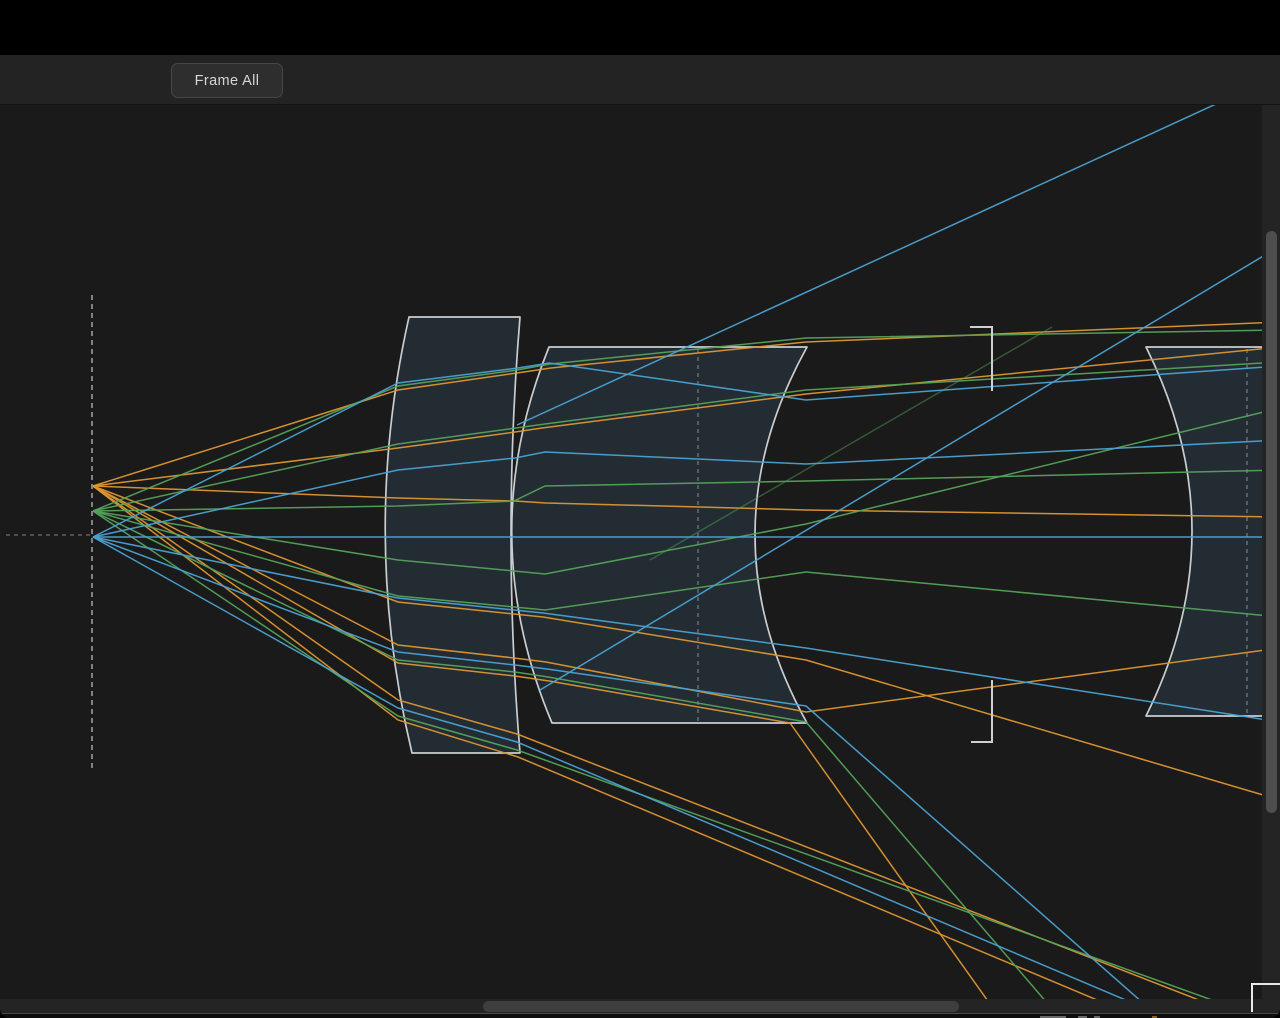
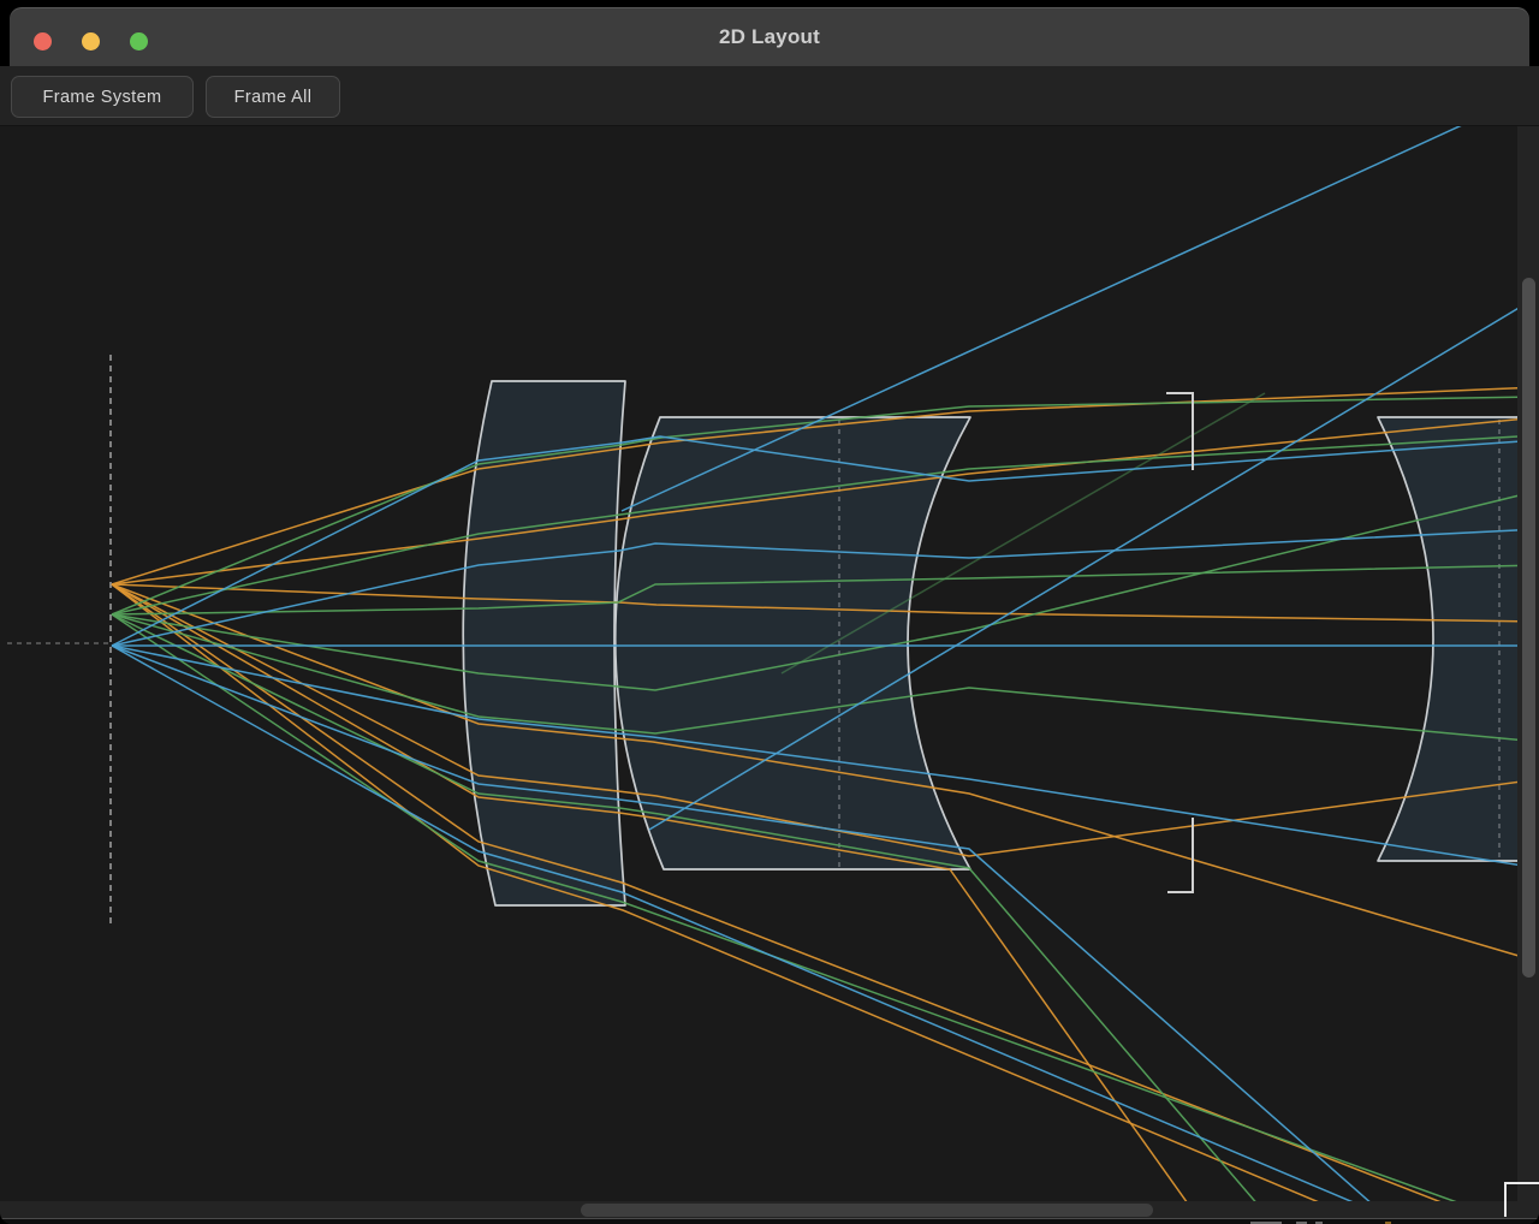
+ 2D Layout
+ Frame System
  Frame All
